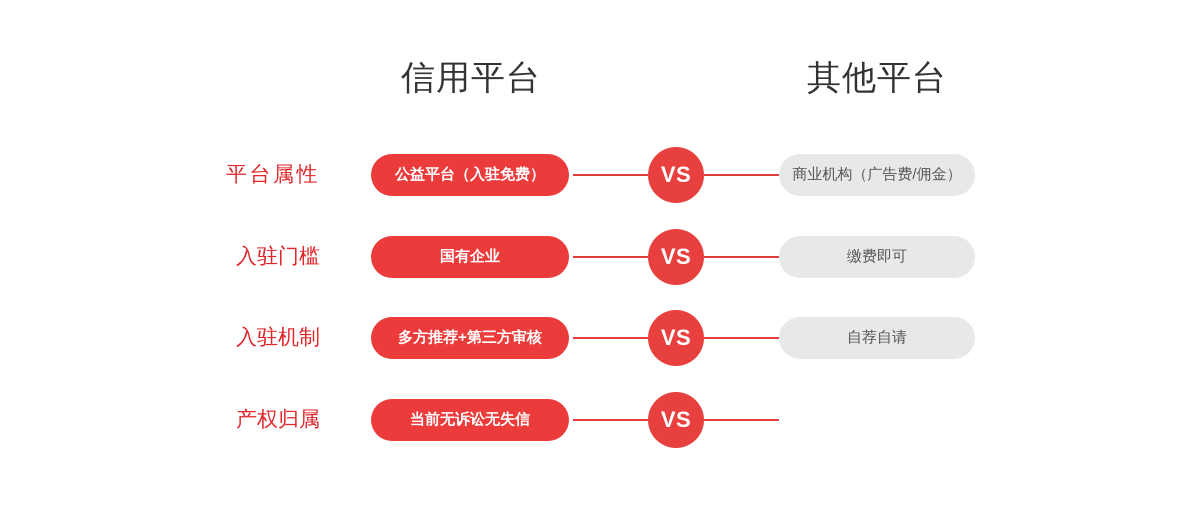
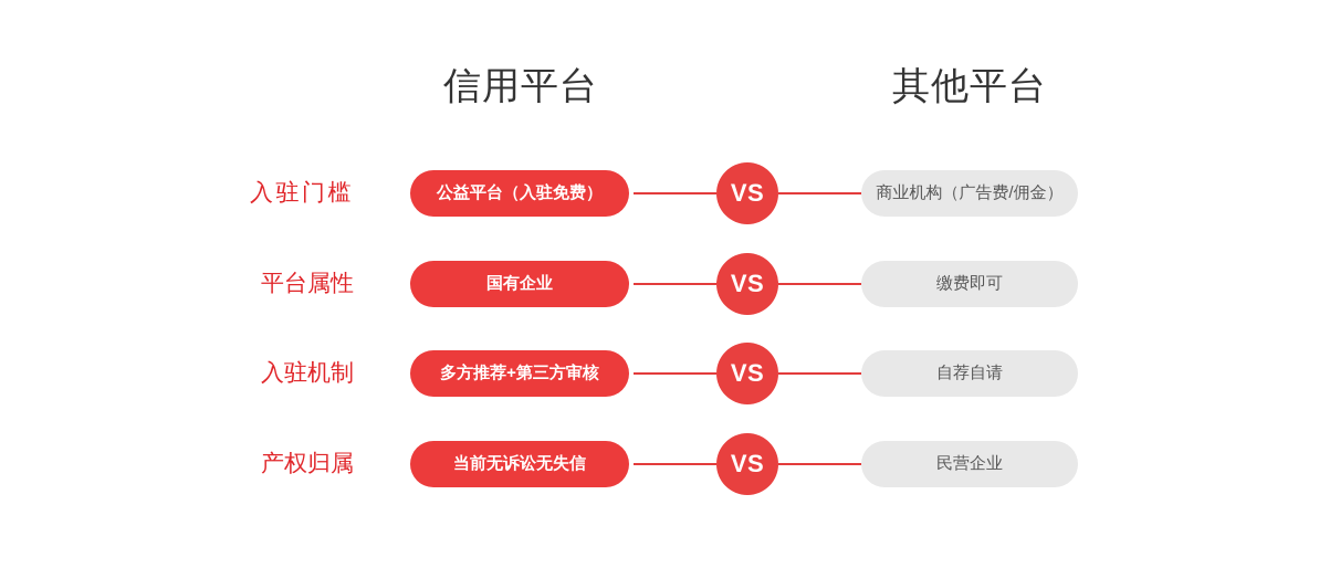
  信用平台
  其他平台
- 平台属性
+ 入驻门槛
  公益平台（入驻免费）
  VS
  商业机构（广告费/佣金）
- 入驻门槛
+ 平台属性
  国有企业
  VS
  缴费即可
  入驻机制
  多方推荐+第三方审核
  VS
  自荐自请
  产权归属
  当前无诉讼无失信
  VS
+ 民营企业
